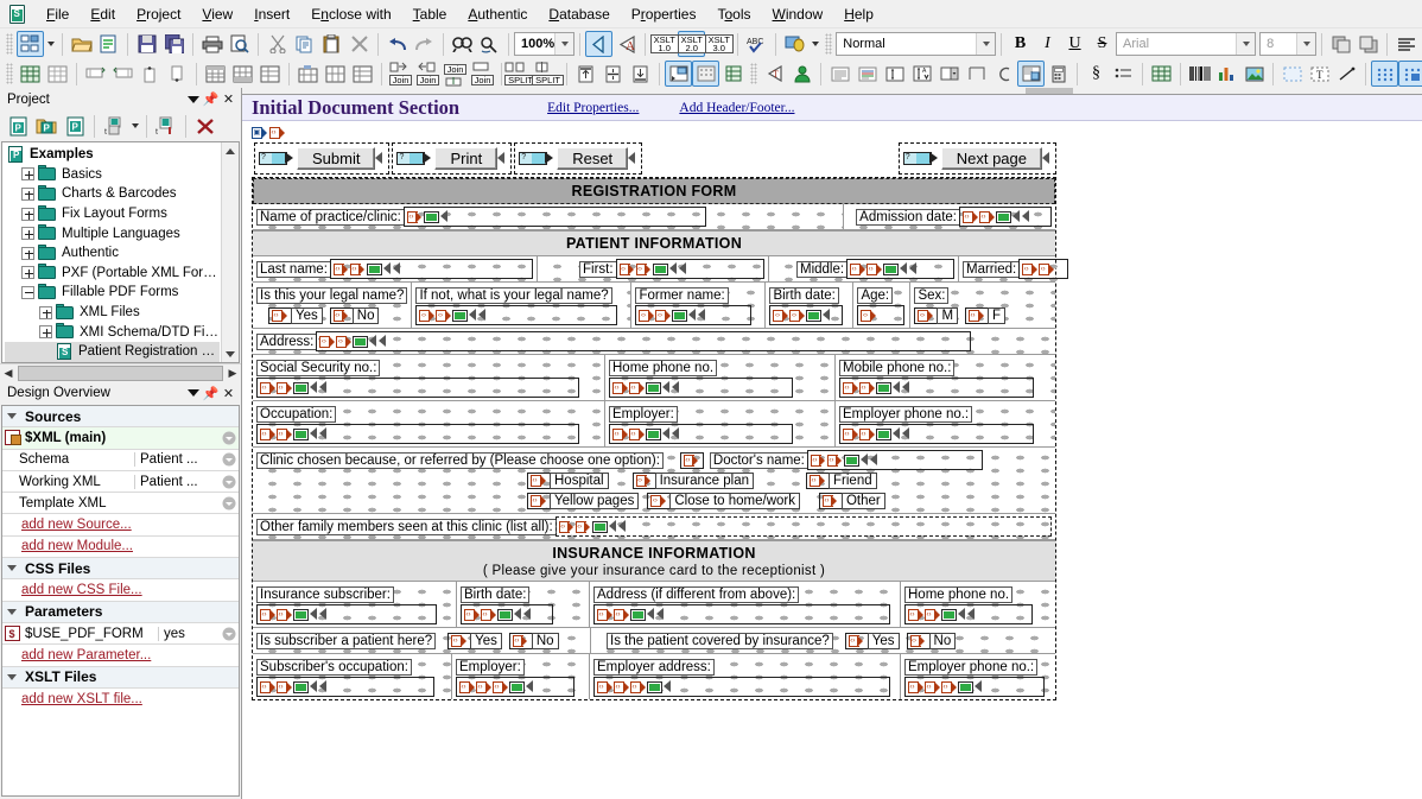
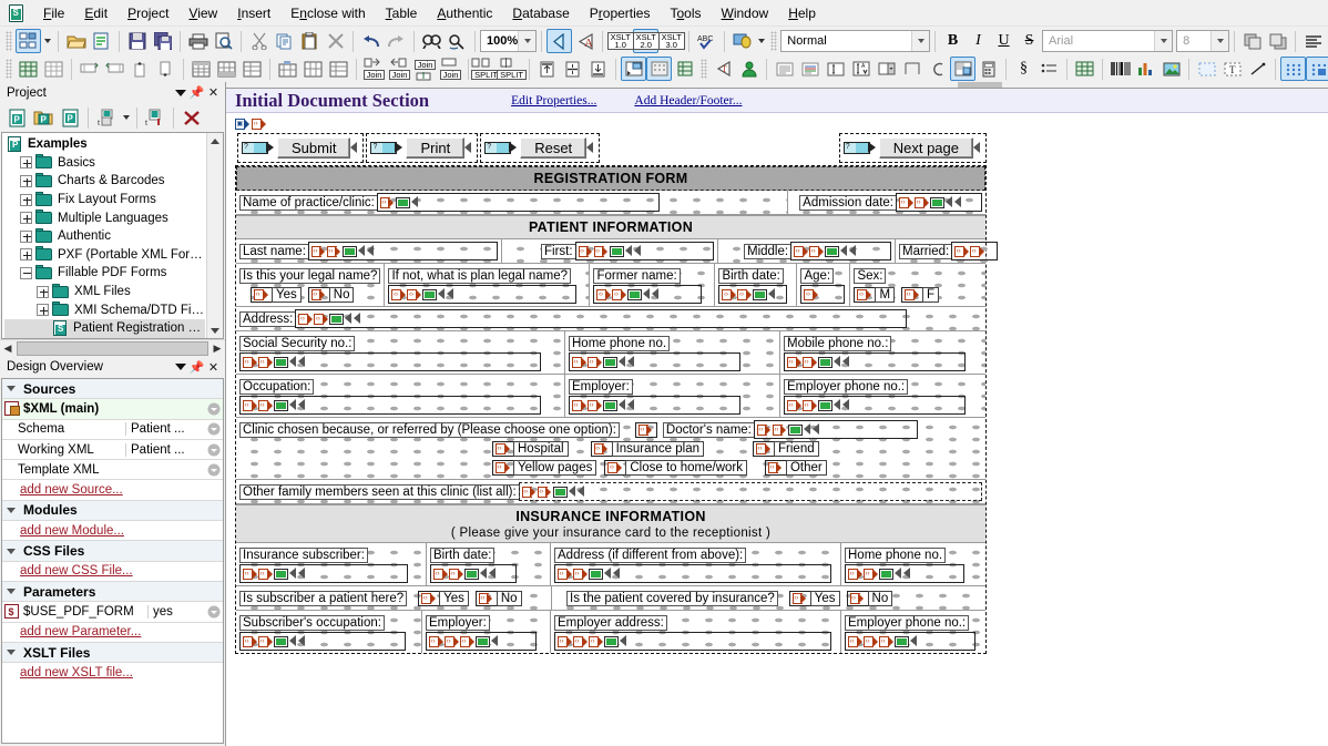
  File
  Edit
  Project
  View
  Insert
  Enclose with
  Table
  Authentic
  Database
  Properties
  Tools
  Window
  Help
  100%
  A
  XSLT
  1.0
  XSLT
  2.0
  XSLT
  3.0
  Normal
  B
  I
  U
  S
  Arial
  8
  Join
  Join
  Join
  Join
  SPLIT
  SPLIT
  T
  §
  T
  Project
  📌
  ✕
  P
  P
  P
  Examples
  Basics
  Charts & Barcodes
  Fix Layout Forms
  Multiple Languages
  Authentic
  PXF (Portable XML Forms
  Fillable PDF Forms
  XML Files
  XMI Schema/DTD Files
  Patient Registration Fo
  ◀
  ▶
  Design Overview
  📌
  ✕
  Sources
  $XML (main)
  Schema
  Patient ...
  Working XML
  Patient ...
  Template XML
  add new Source...
+ Modules
  add new Module...
  CSS Files
  add new CSS File...
  Parameters
  $
  $USE_PDF_FORM
  yes
  add new Parameter...
  XSLT Files
  add new XSLT file...
  Initial Document Section
  Edit Properties...
  Add Header/Footer...
  Submit
  Print
  Reset
  Next page
  REGISTRATION FORM
  Name of practice/clinic:
  Admission date:
  PATIENT INFORMATION
  Last name:
  First:
  Middle:
  Married:
  Is this your legal name?
  Yes
  No
- If not, what is your legal name?
+ If not, what is plan legal name?
  Former name:
  Birth date:
  Age:
  Sex:
  M
  F
  Address:
  Social Security no.:
  Home phone no.
  Mobile phone no.:
  Occupation:
  Employer:
  Employer phone no.:
  Clinic chosen because, or referred by (Please choose one option):
  Doctor's name:
  Hospital
  Insurance plan
  Friend
  Yellow pages
  Close to home/work
  Other
  Other family members seen at this clinic (list all):
  INSURANCE INFORMATION
  ( Please give your insurance card to the receptionist )
  Insurance subscriber:
  Birth date:
  Address (if different from above):
  Home phone no.
  Is subscriber a patient here?
  Yes
  No
  Is the patient covered by insurance?
  Yes
  No
  Subscriber's occupation:
  Employer:
  Employer address:
  Employer phone no.:
